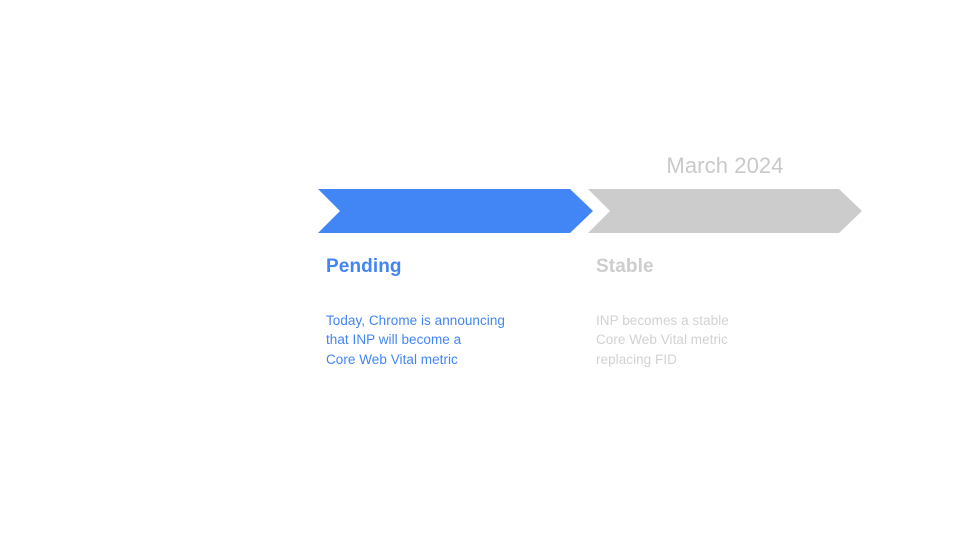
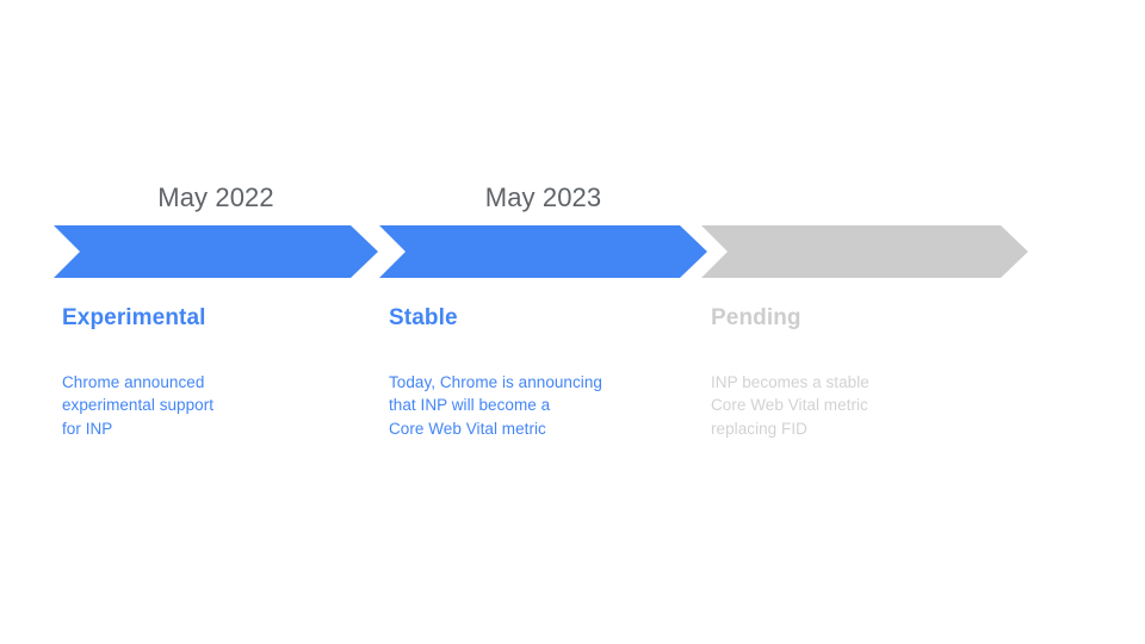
+ May 2022
+ Experimental
+ Chrome announced
+ experimental support
+ for INP
+ May 2023
- Pending
+ Stable
  Today, Chrome is announcing
  that INP will become a
  Core Web Vital metric
- March 2024
- Stable
+ Pending
  INP becomes a stable
  Core Web Vital metric
  replacing FID
